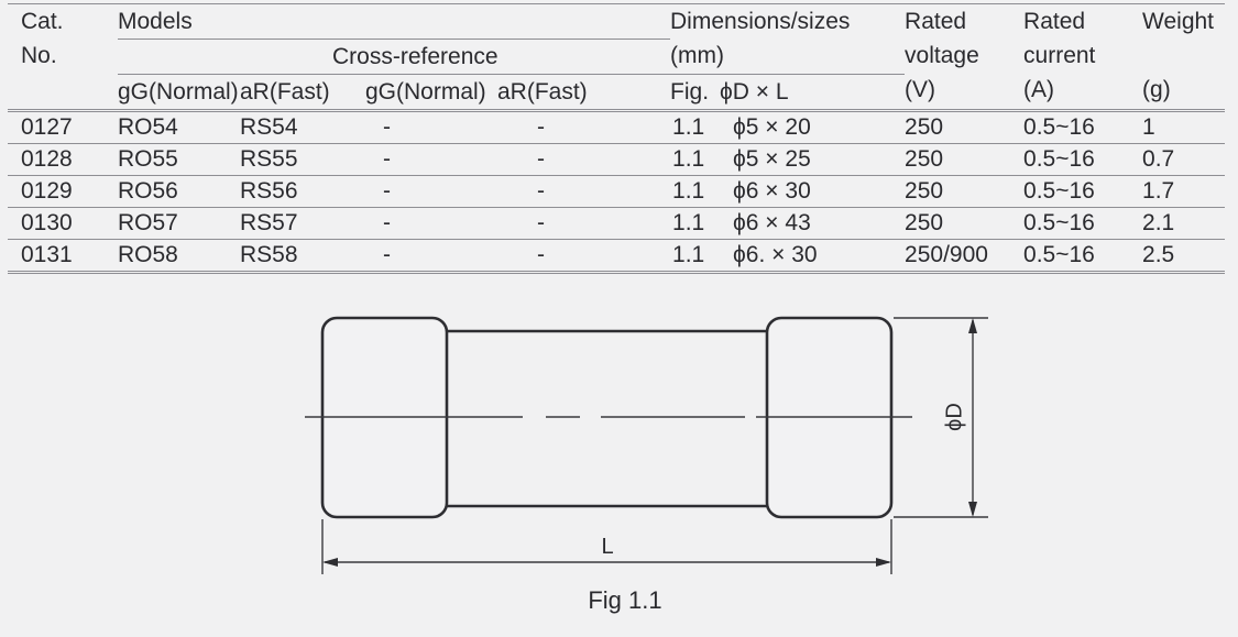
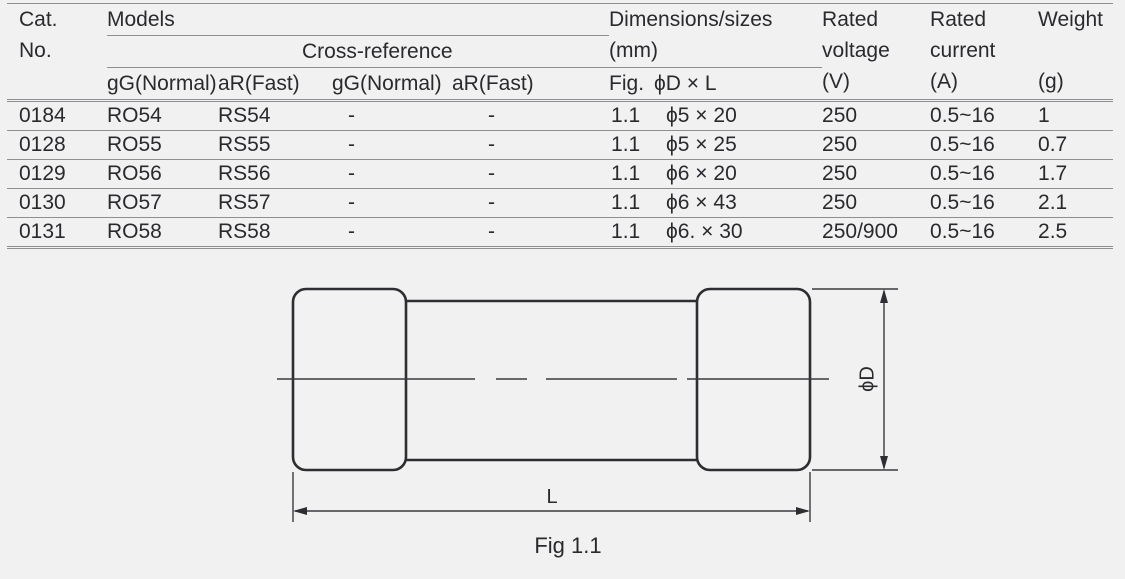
  Cat. No.	Models	Dimensions/sizes (mm)	Rated voltage (V)	Rated current (A)	Weight (g)
  Cross-reference
  gG(Normal)	aR(Fast)	gG(Normal)	aR(Fast)	Fig.	ϕD × L
- 0127	RO54	RS54	-	-	1.1	ϕ5 × 20	250	0.5~16	1
+ 0184	RO54	RS54	-	-	1.1	ϕ5 × 20	250	0.5~16	1
  0128	RO55	RS55	-	-	1.1	ϕ5 × 25	250	0.5~16	0.7
- 0129	RO56	RS56	-	-	1.1	ϕ6 × 30	250	0.5~16	1.7
+ 0129	RO56	RS56	-	-	1.1	ϕ6 × 20	250	0.5~16	1.7
  0130	RO57	RS57	-	-	1.1	ϕ6 × 43	250	0.5~16	2.1
  0131	RO58	RS58	-	-	1.1	ϕ6. × 30	250/900	0.5~16	2.5
  L
  Fig 1.1
